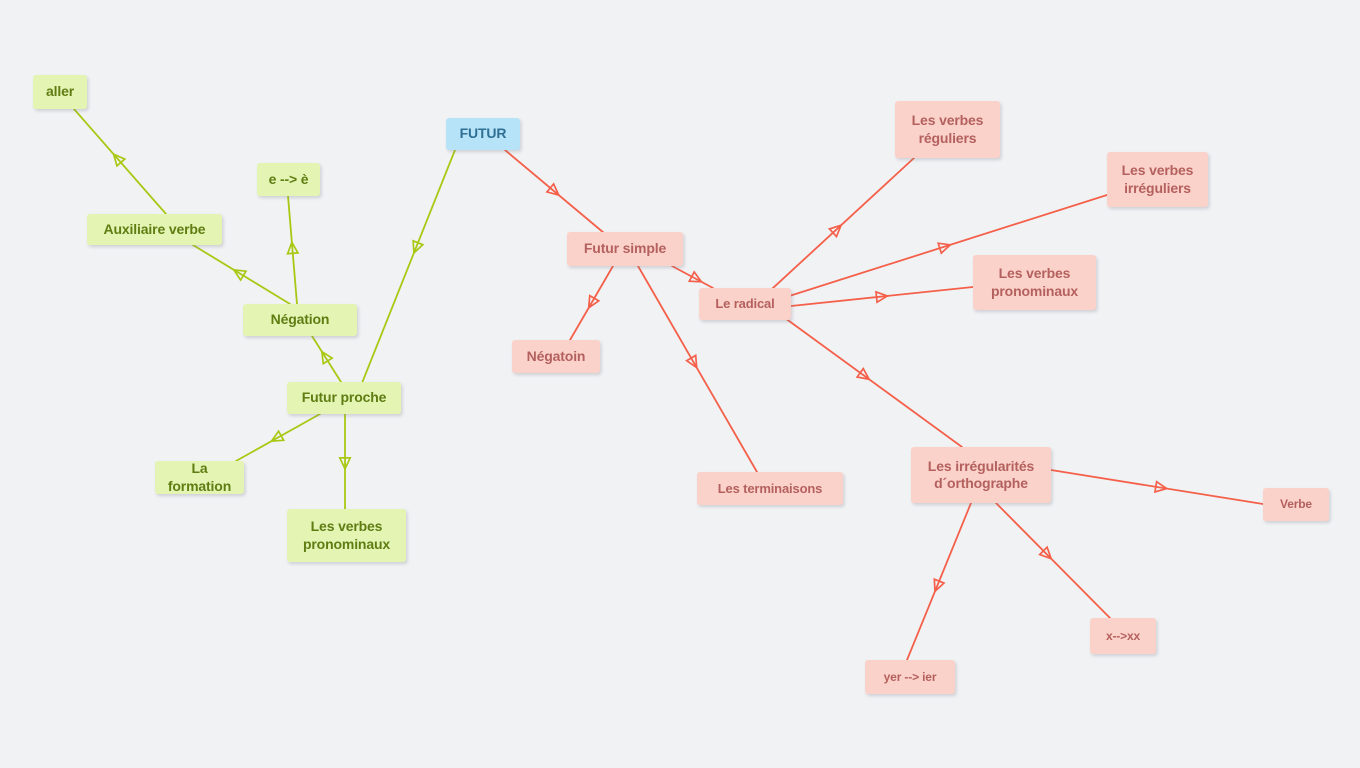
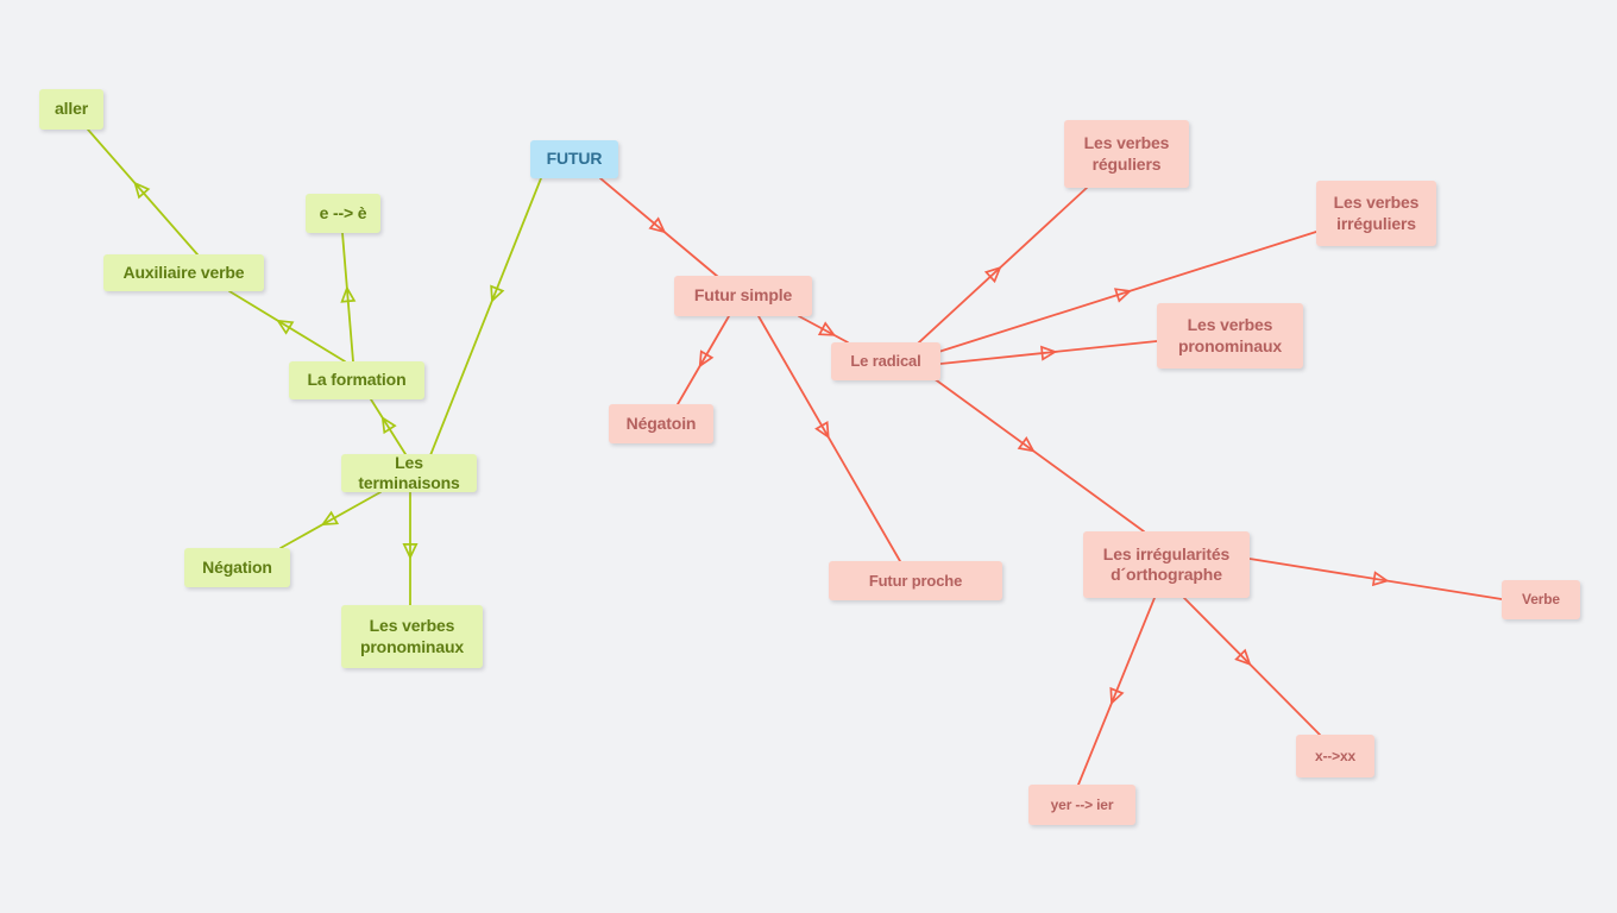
  FUTUR
  aller
  Auxiliaire verbe
  e --> è
- Négation
+ La formation
- Futur proche
+ Les terminaisons
- La formation
+ Négation
  Les verbes
  pronominaux
  Futur simple
  Négatoin
  Le radical
  Les verbes
  réguliers
  Les verbes
  irréguliers
  Les verbes
  pronominaux
- Les terminaisons
+ Futur proche
  Les irrégularités
  d´orthographe
  Verbe
  x-->xx
  yer --> ier
